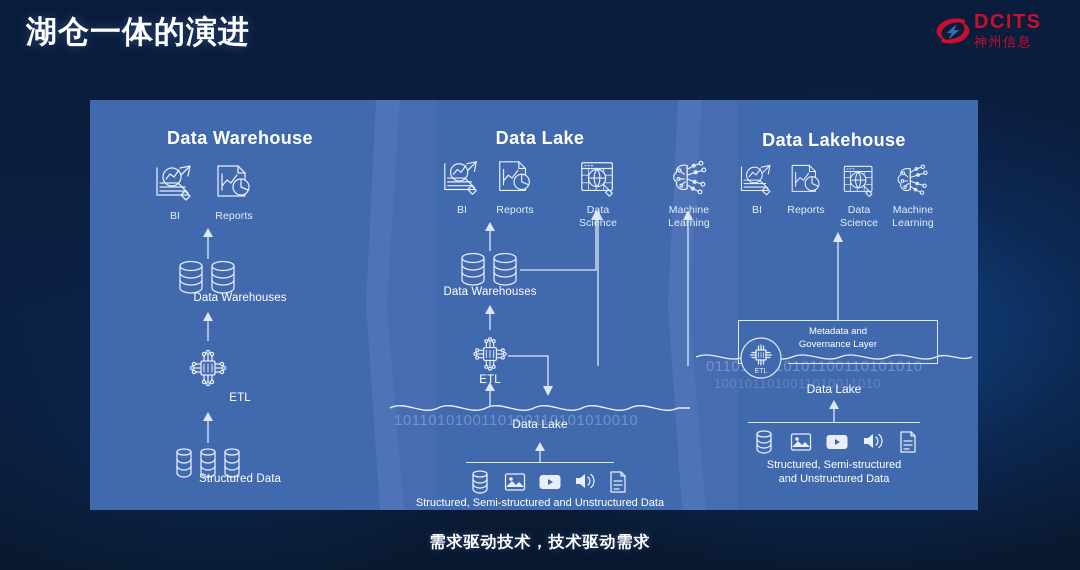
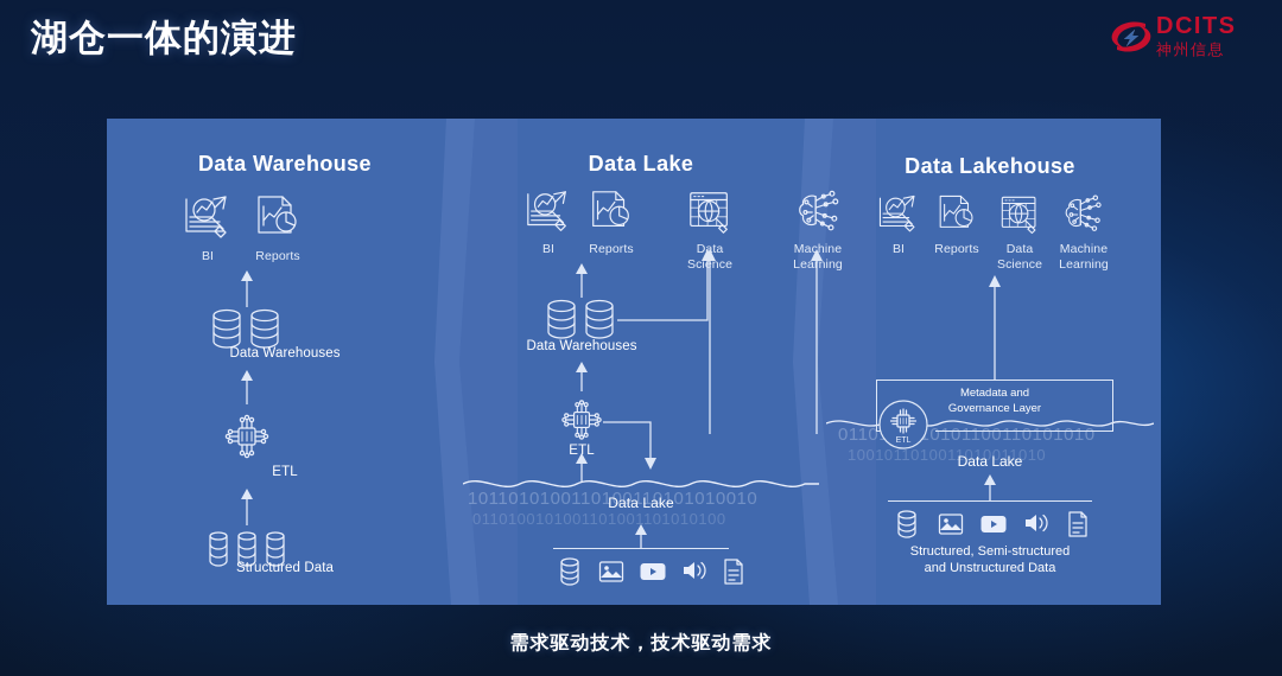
  湖仓一体的演进
  DCITS
  神州信息
  Data Warehouse
  BI
  Reports
  Data Warehouses
  ETL
  Structured Data
  Data Lake
  BI
  Reports
  Data
  Science
  Machine
  Leaning
  Data Warehouses
  ETL
  1011010100110100110101010010
+ 0110100101001101001101010100
  Data Lake
- Structured, Semi-structured and Unstructured Data
  Data Lakehouse
  BI
  Reports
  Data
  Science
  Machine
  Learning
  01100101100110101010
  1001011010011010011010
  Metadata and
  Governance Layer
  Data Lake
  Structured, Semi-structured
  and Unstructured Data
  需求驱动技术，技术驱动需求
